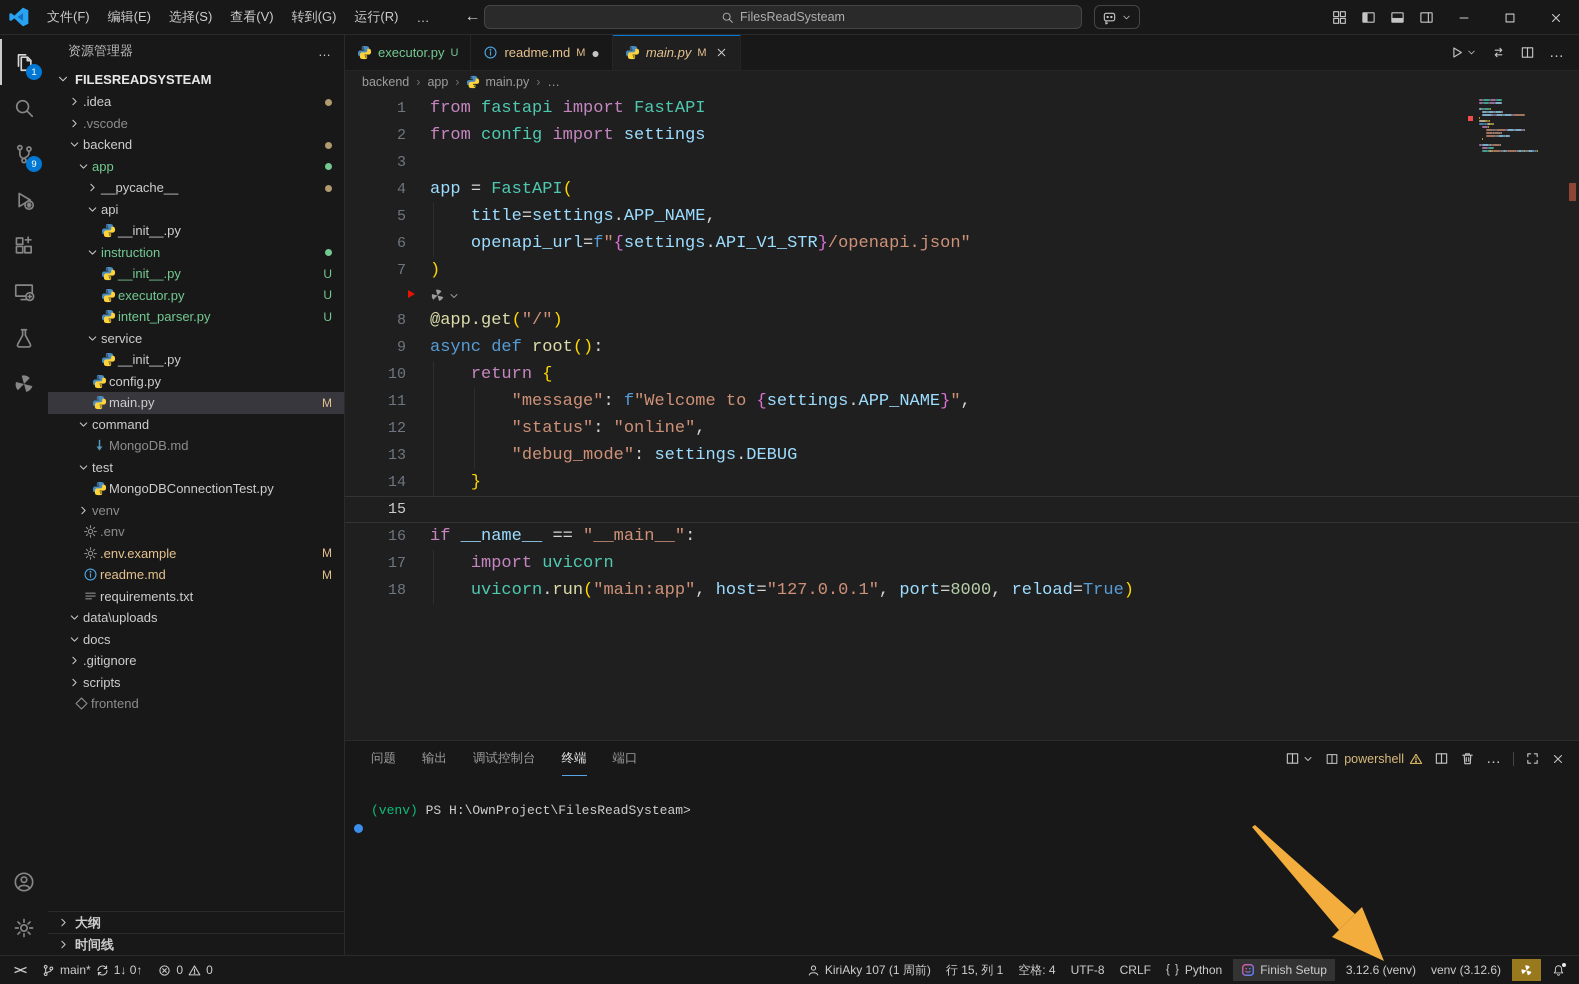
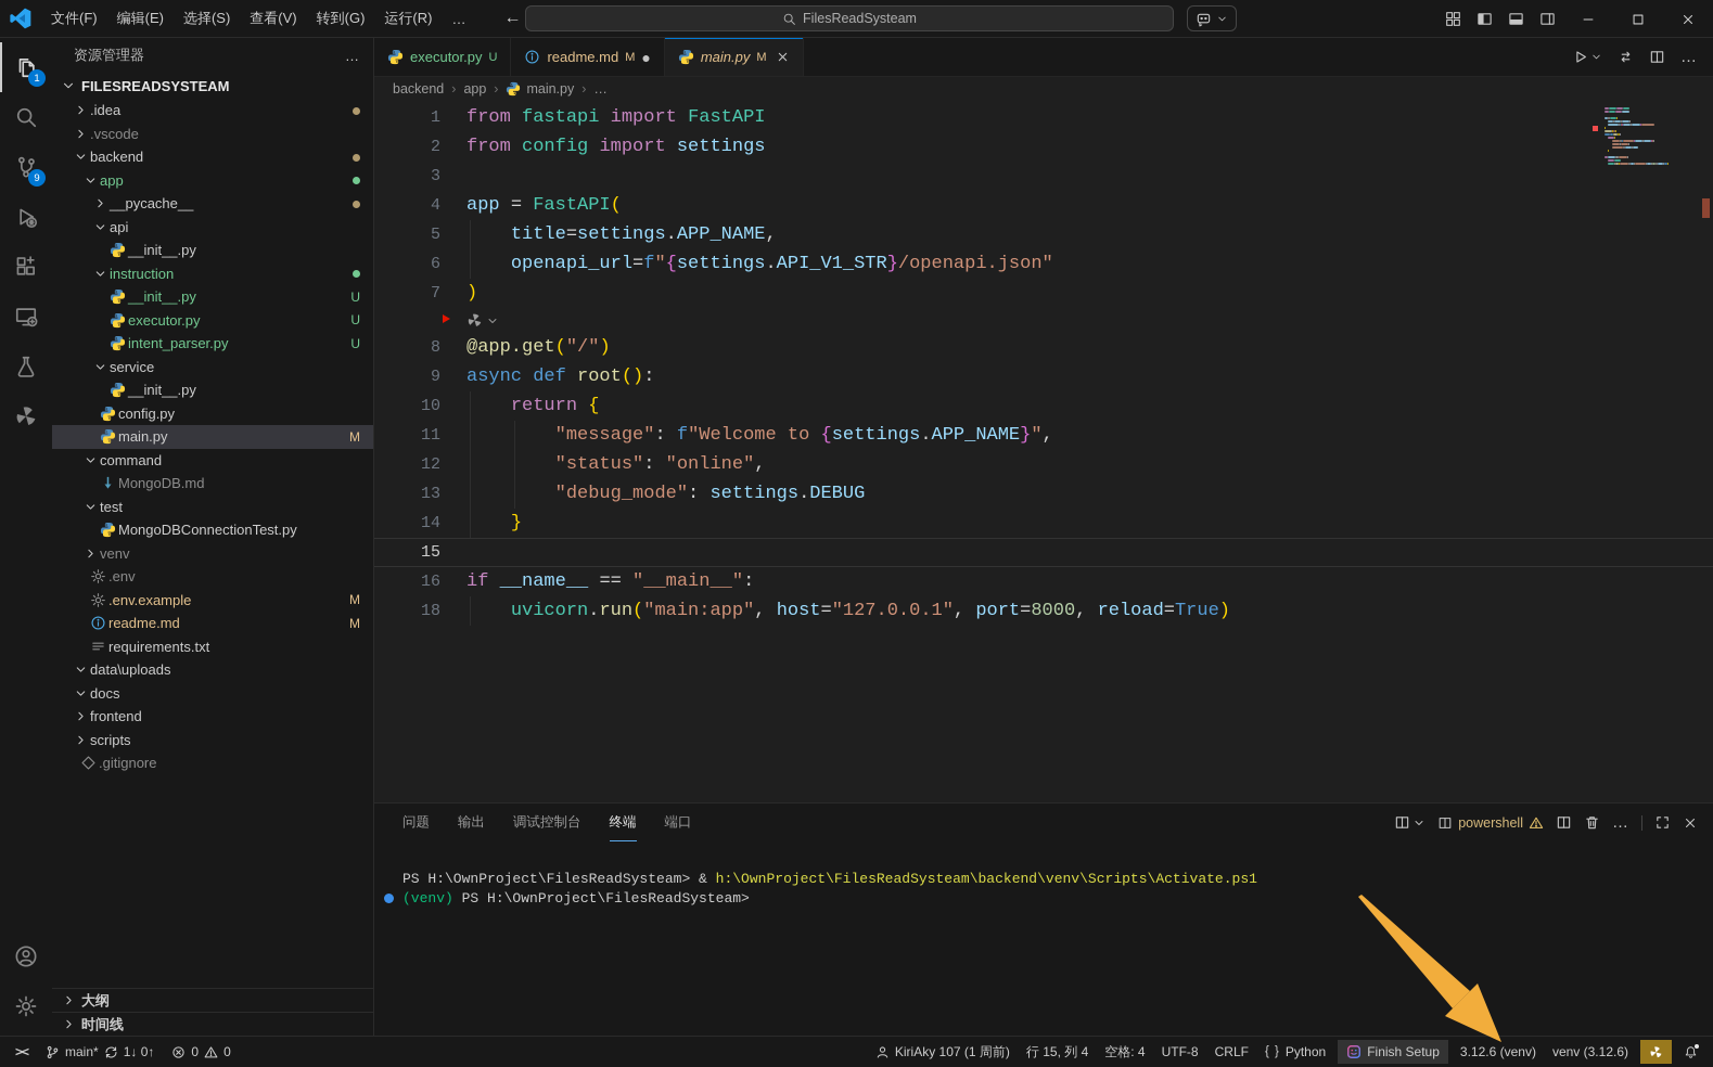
  文件(F)
  编辑(E)
  选择(S)
  查看(V)
  转到(G)
  运行(R)
  …
  ←
  FilesReadSysteam
  1
  9
  资源管理器
  …
  FILESREADSYSTEAM
  .idea
  .vscode
  backend
  app
  __pycache__
  api
  __init__.py
  instruction
  __init__.py
  U
  executor.py
  U
  intent_parser.py
  U
  service
  __init__.py
  config.py
  main.py
  M
  command
  MongoDB.md
  test
  MongoDBConnectionTest.py
  venv
  .env
  .env.example
  M
  readme.md
  M
  requirements.txt
  data\uploads
  docs
- .gitignore
+ frontend
  scripts
- frontend
+ .gitignore
  大纲
  时间线
  executor.py
  U
  readme.md
  M
  ●
  main.py
  M
  …
  backend
  ›
  app
  ›
  main.py
  ›
  …
  1
  from fastapi import FastAPI
  2
  from config import settings
  3
  4
  app = FastAPI(
  5
  title=settings.APP_NAME,
  6
  openapi_url=f"{settings.API_V1_STR}/openapi.json"
  7
  )
  8
  @app.get("/")
  9
  async def root():
  10
  return {
  11
  "message": f"Welcome to {settings.APP_NAME}",
  12
  "status": "online",
  13
  "debug_mode": settings.DEBUG
  14
  }
  15
  16
  if __name__ == "__main__":
- 17
- import uvicorn
  18
  uvicorn.run("main:app", host="127.0.0.1", port=8000, reload=True)
  问题
  输出
  调试控制台
  终端
  端口
  powershell
  …
+ PS H:\OwnProject\FilesReadSysteam> & h:\OwnProject\FilesReadSysteam\backend\venv\Scripts\Activate.ps1
  (venv) PS H:\OwnProject\FilesReadSysteam>
  ><
  main*
  1↓ 0↑
  0
  0
  KiriAky 107 (1 周前)
- 行 15, 列 1
+ 行 15, 列 4
  空格: 4
  UTF-8
  CRLF
  { }
  Python
  Finish Setup
  3.12.6 (venv)
  venv (3.12.6)
